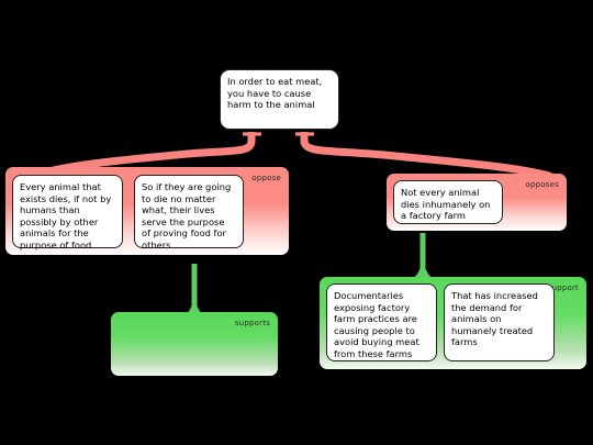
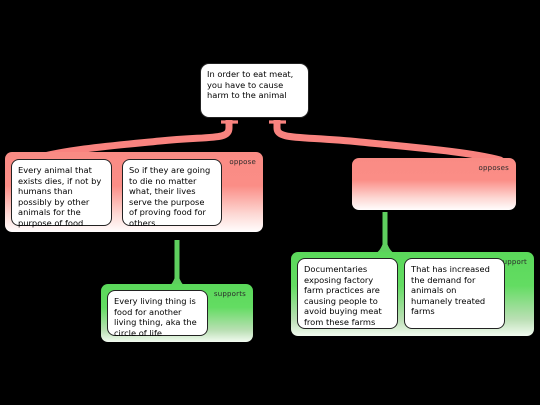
  In order to eat meat, you have to cause harm to the animal
  oppose
  Every animal that exists dies, if not by humans than possibly by other animals for the purpose of food
  So if they are going to die no matter what, their lives serve the purpose of proving food for others
  supports
+ Every living thing is food for another living thing, aka the circle of life
  opposes
- Not every animal dies inhumanely on a factory farm
  upport
  Documentaries exposing factory farm practices are causing people to avoid buying meat from these farms
  That has increased the demand for animals on humanely treated farms
